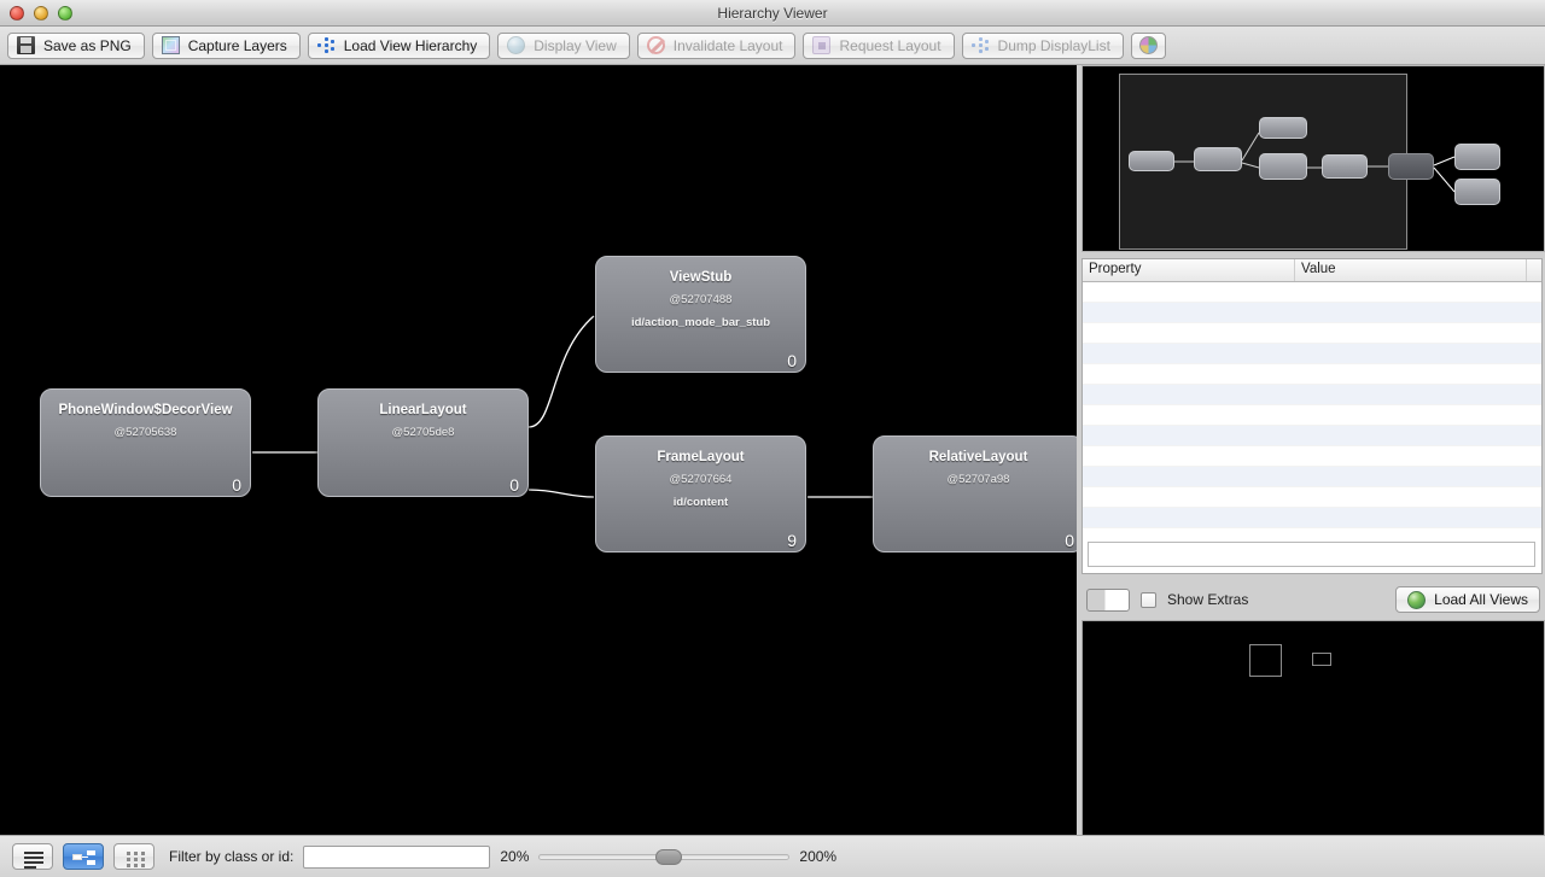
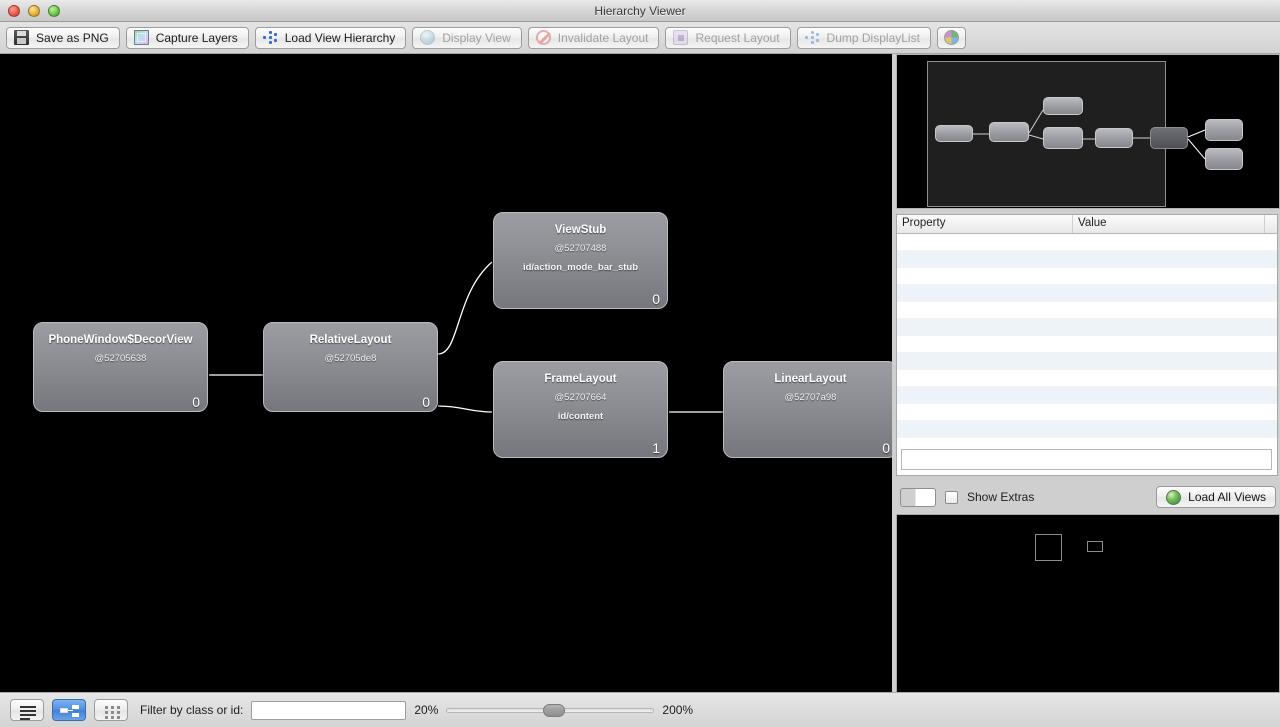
  Hierarchy Viewer
  Save as PNG
  Capture Layers
  Load View Hierarchy
  Display View
  Invalidate Layout
  Request Layout
  Dump DisplayList
  PhoneWindow$DecorView
  @52705638
  0
- LinearLayout
+ RelativeLayout
  @52705de8
  0
  ViewStub
  @52707488
  id/action_mode_bar_stub
  0
  FrameLayout
  @52707664
  id/content
- 9
+ 1
- RelativeLayout
+ LinearLayout
  @52707a98
  0
  Property
  Value
  Show Extras
  Load All Views
  Filter by class or id:
  20%
  200%
